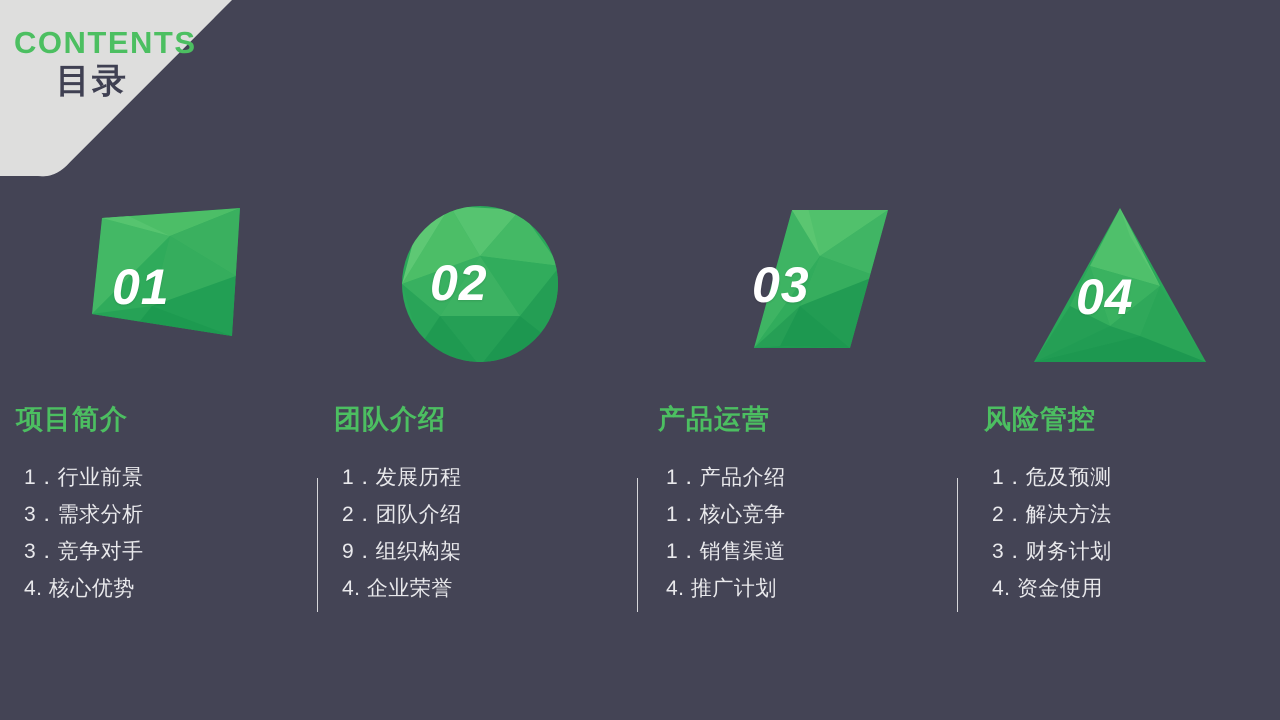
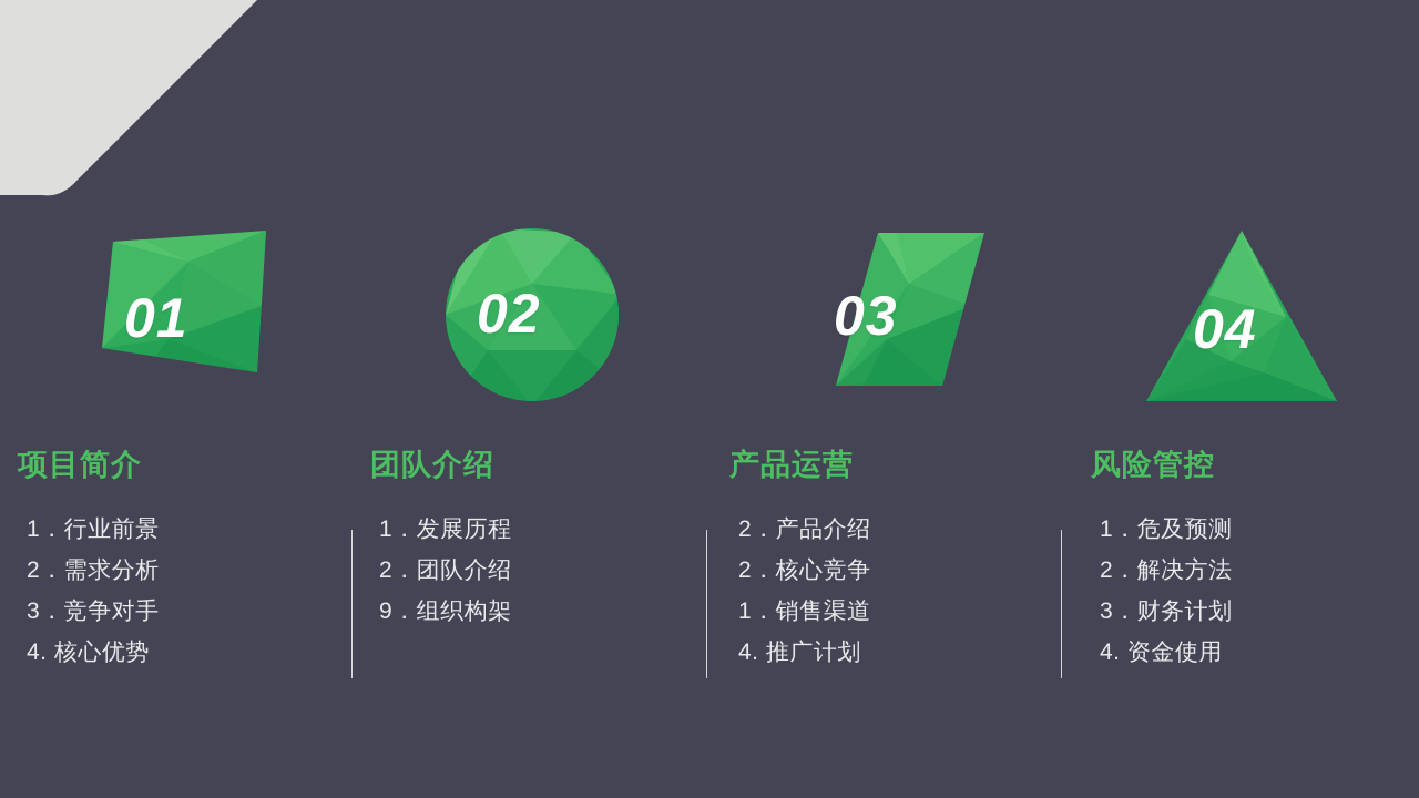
- CONTENTS
- 目录
  01
  项目简介
  1．行业前景
- 3．需求分析
+ 2．需求分析
  3．竞争对手
  4. 核心优势
  02
  团队介绍
  1．发展历程
  2．团队介绍
  9．组织构架
- 4. 企业荣誉
  03
  产品运营
- 1．产品介绍
+ 2．产品介绍
- 1．核心竞争
+ 2．核心竞争
  1．销售渠道
  4. 推广计划
  04
  风险管控
  1．危及预测
  2．解决方法
  3．财务计划
  4. 资金使用
